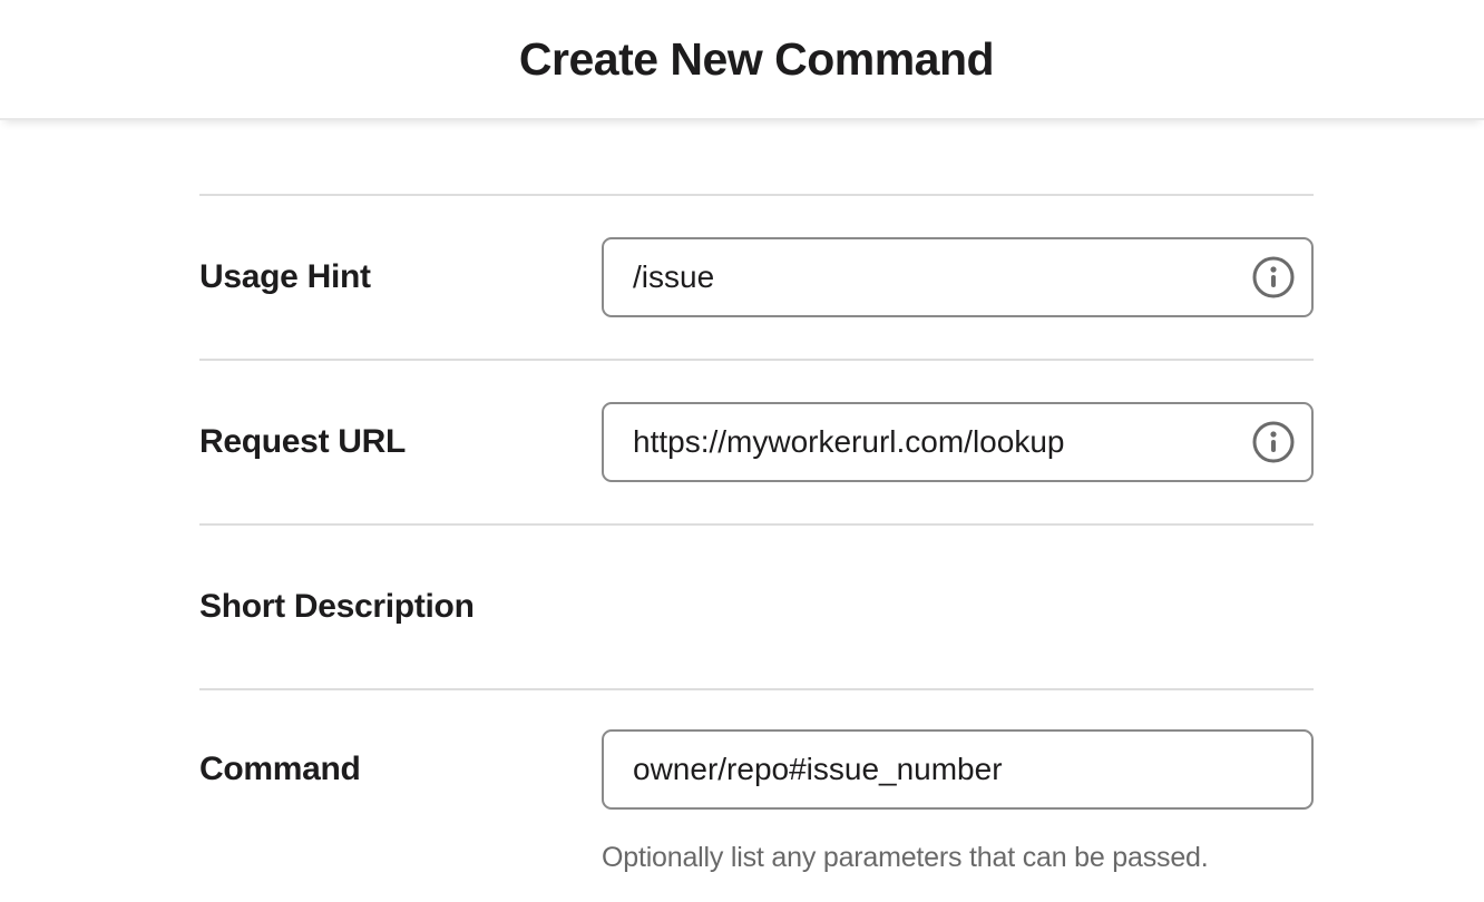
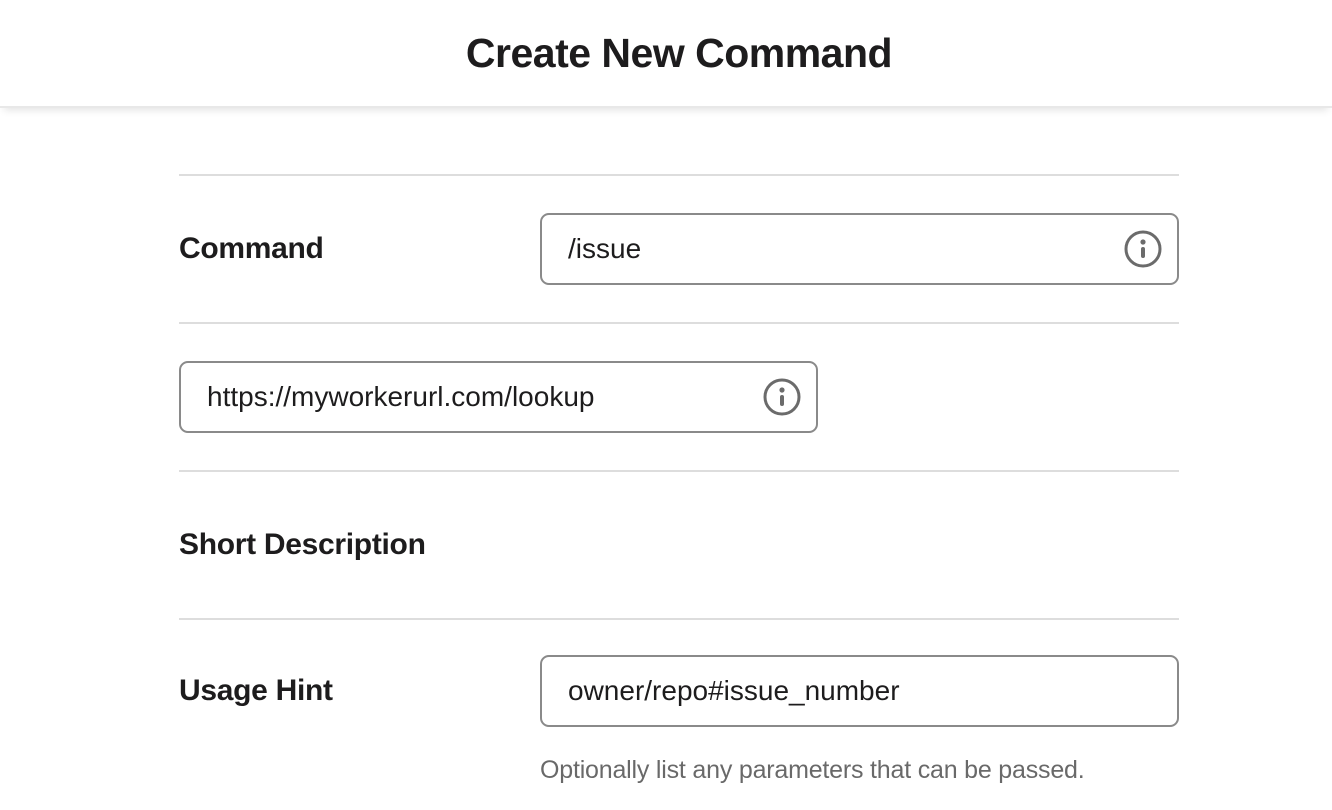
  Create New Command
- Usage Hint
+ Command
  /issue
- Request URL
  https://myworkerurl.com/lookup
  Short Description
- Command
+ Usage Hint
  owner/repo#issue_number
  Optionally list any parameters that can be passed.
